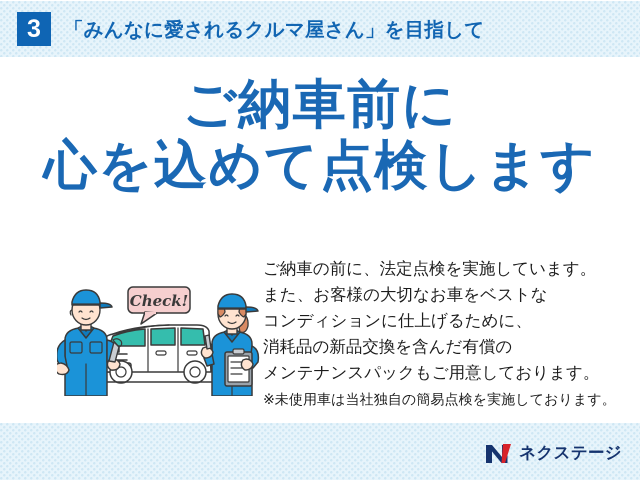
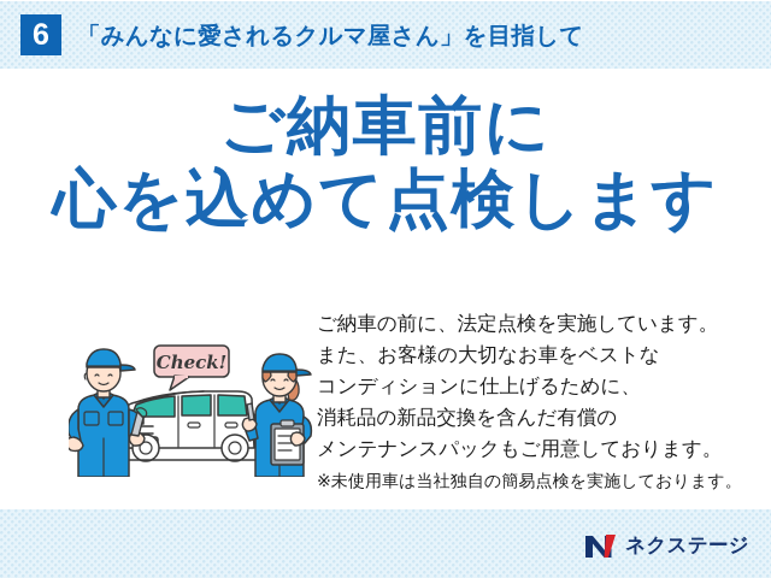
- 3
+ 6
  「みんなに愛されるクルマ屋さん」を目指して
  ご納車前に
  心を込めて点検します
  ご納車の前に、法定点検を実施しています。
  また、お客様の大切なお車をベストな
  コンディションに仕上げるために、
  消耗品の新品交換を含んだ有償の
  メンテナンスパックもご用意しております。
  ※未使用車は当社独自の簡易点検を実施しております。
  Check!
  ネクステージ
